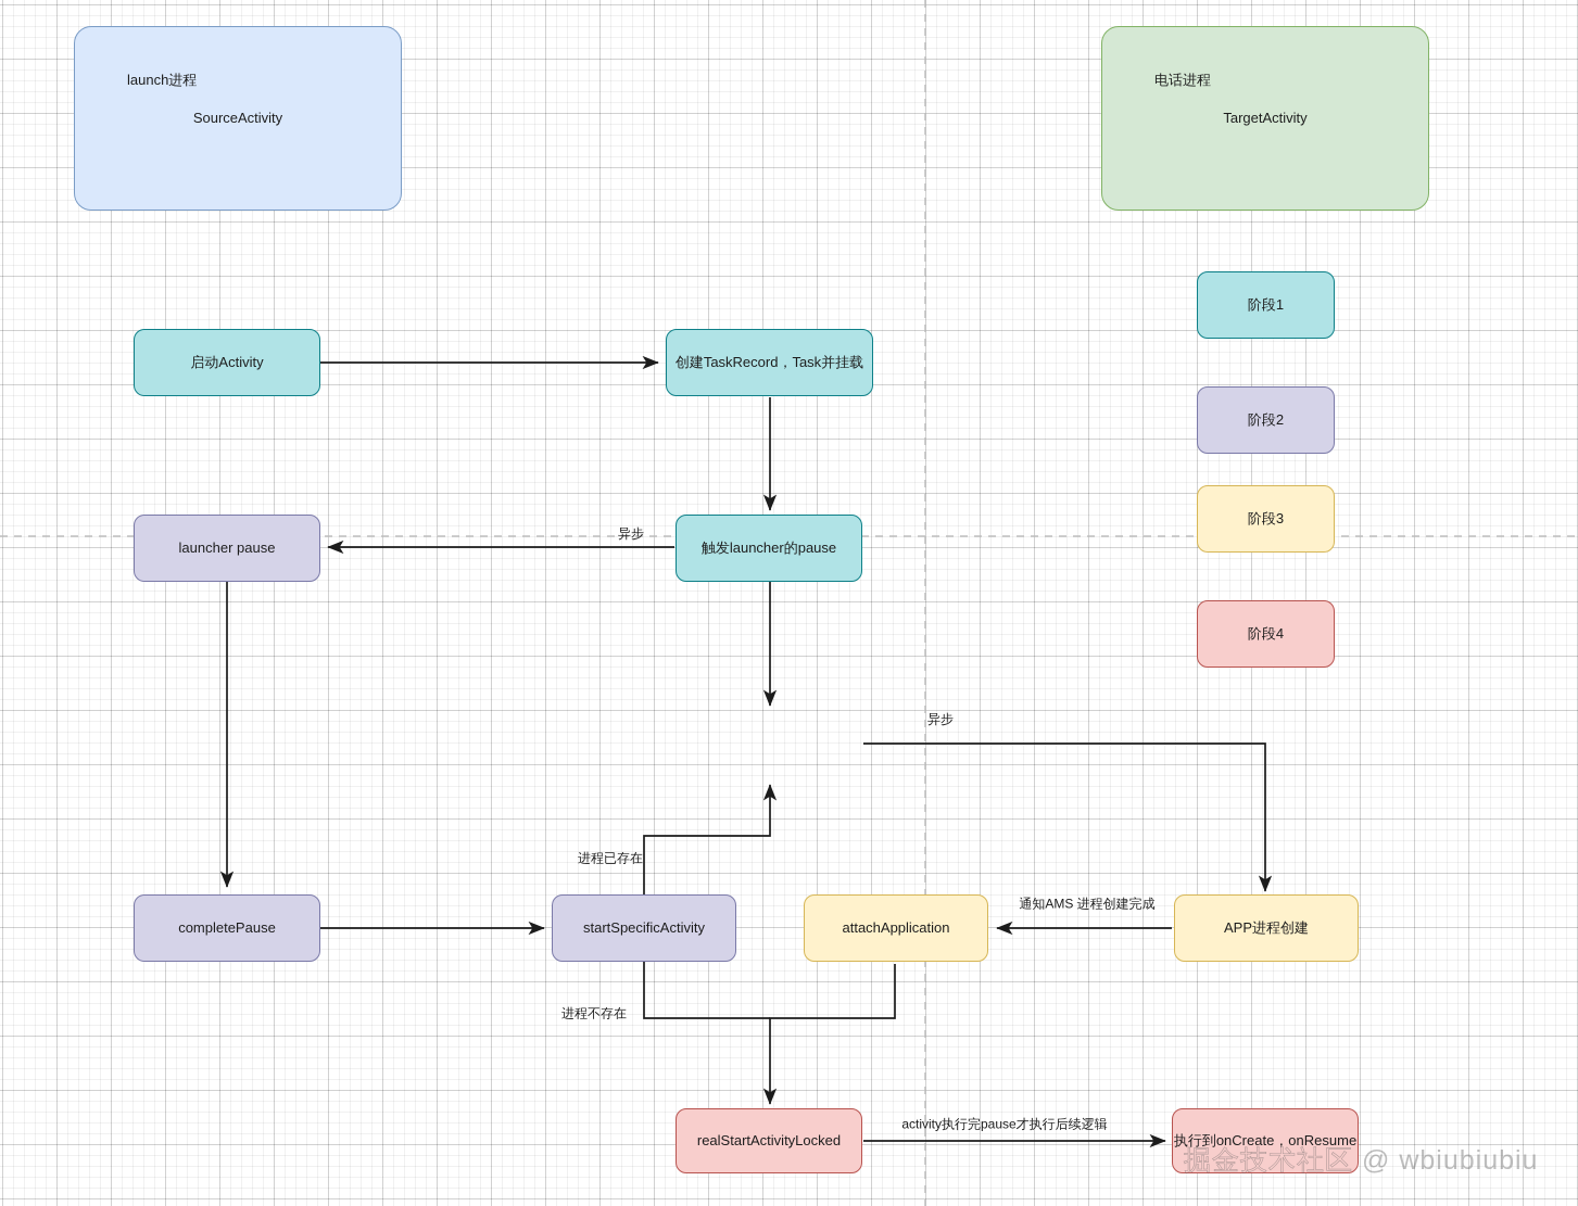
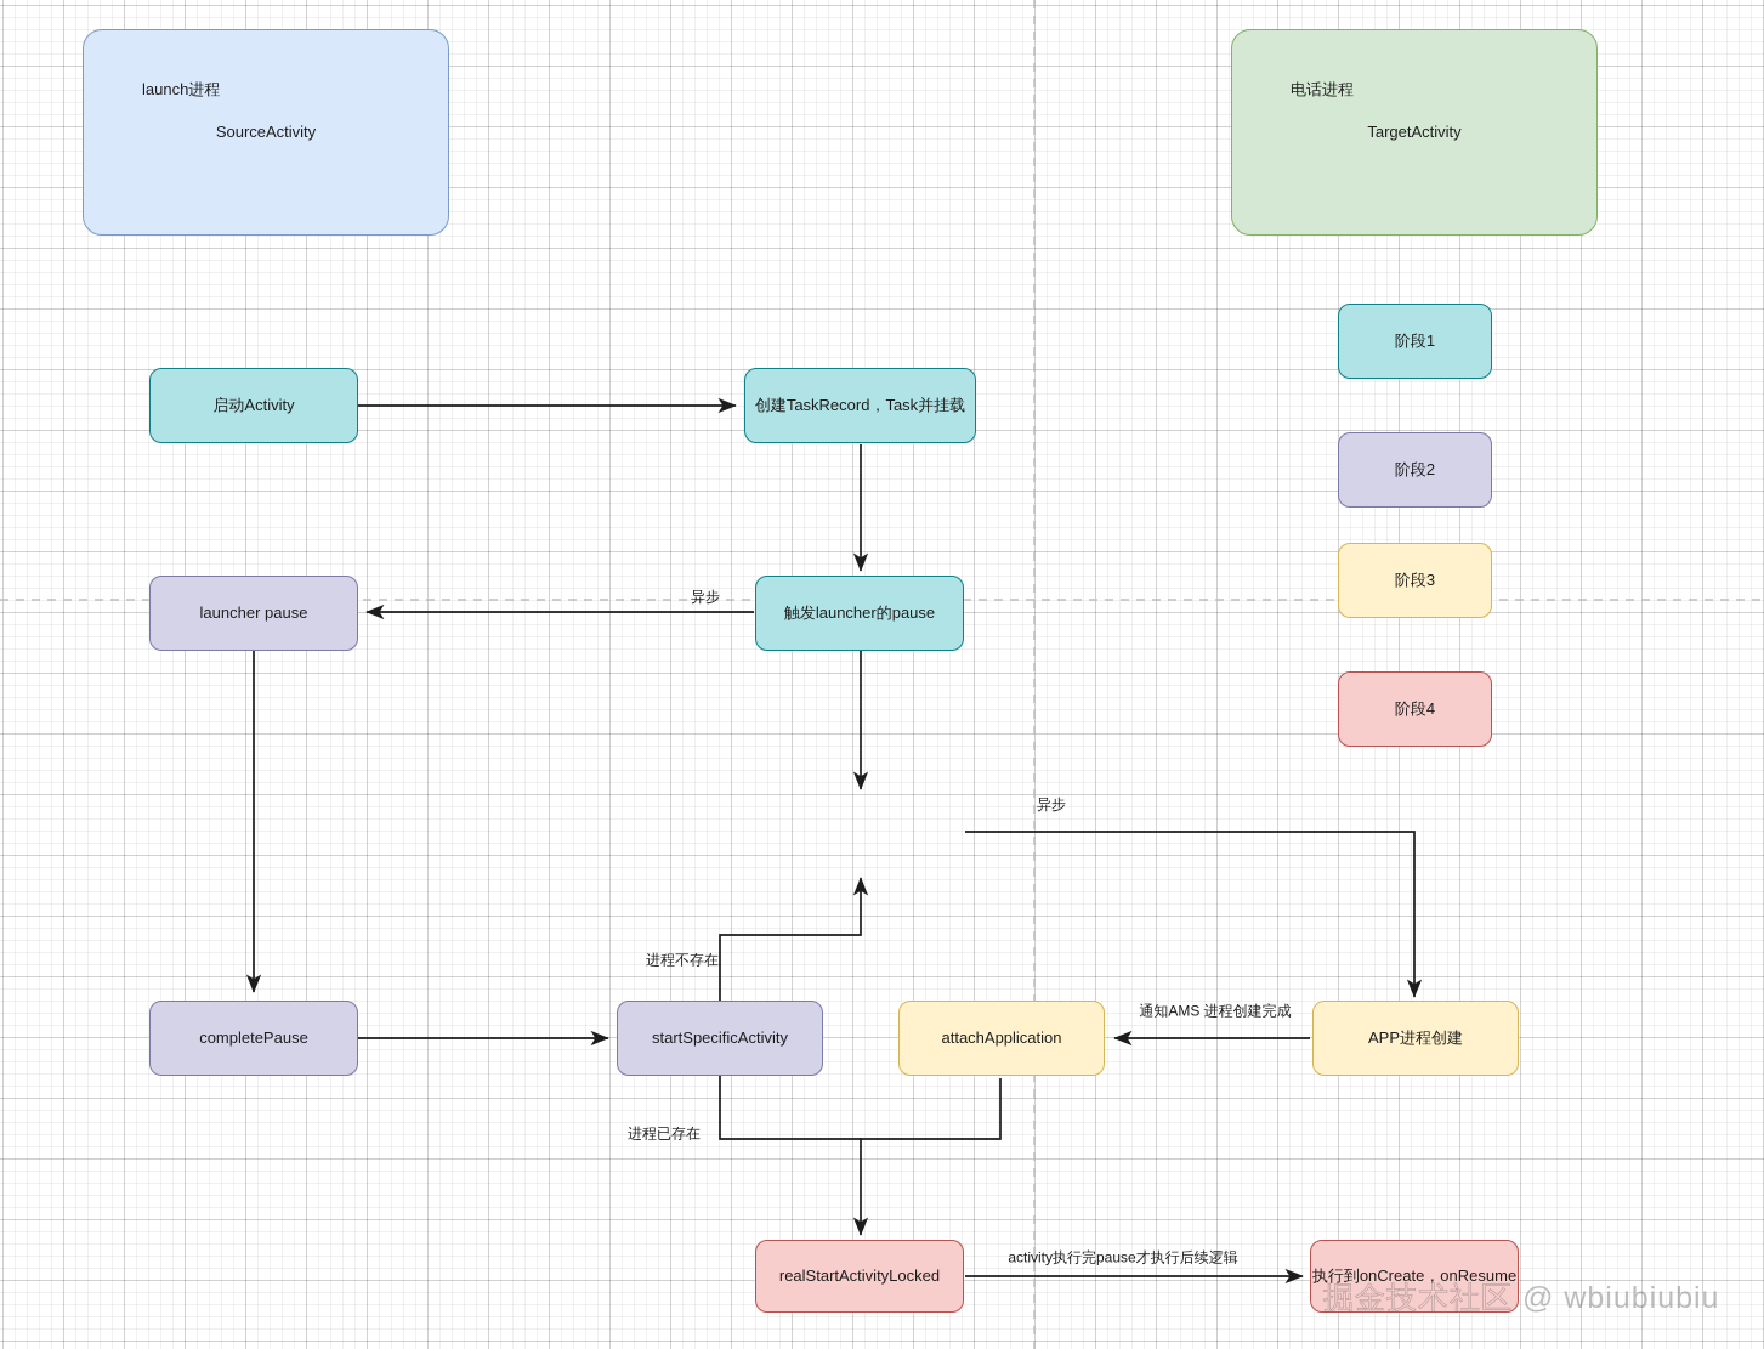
  launch进程
  SourceActivity
  电话进程
  TargetActivity
  阶段1
  阶段2
  阶段3
  阶段4
  启动Activity
  创建TaskRecord，Task并挂载
  launcher pause
  触发launcher的pause
  completePause
  startSpecificActivity
  attachApplication
  APP进程创建
  realStartActivityLocked
  执行到onCreate，onResume
  异步
  异步
- 进程已存在
+ 进程不存在
  通知AMS 进程创建完成
- 进程不存在
+ 进程已存在
  activity执行完pause才执行后续逻辑
  掘金技术社区
  @ wbiubiubiu
